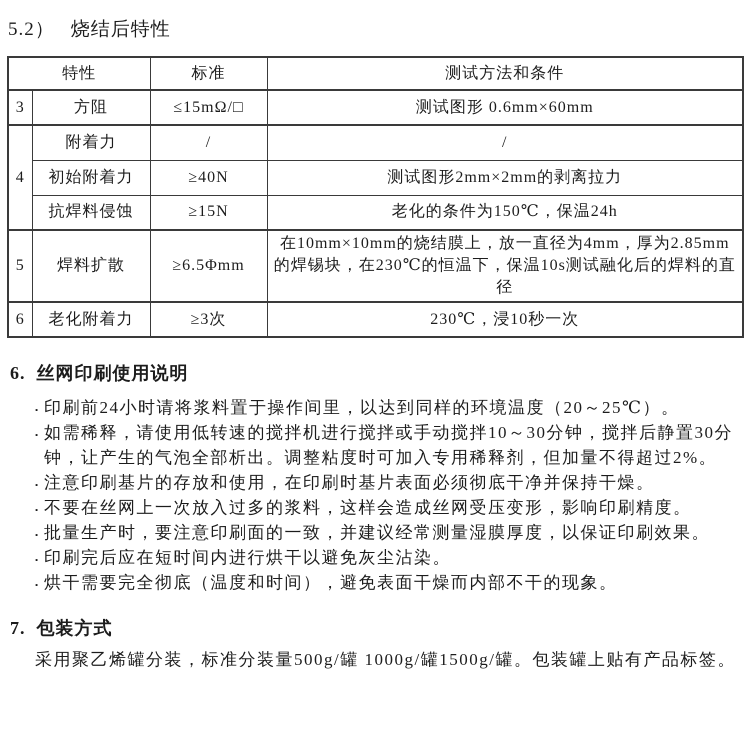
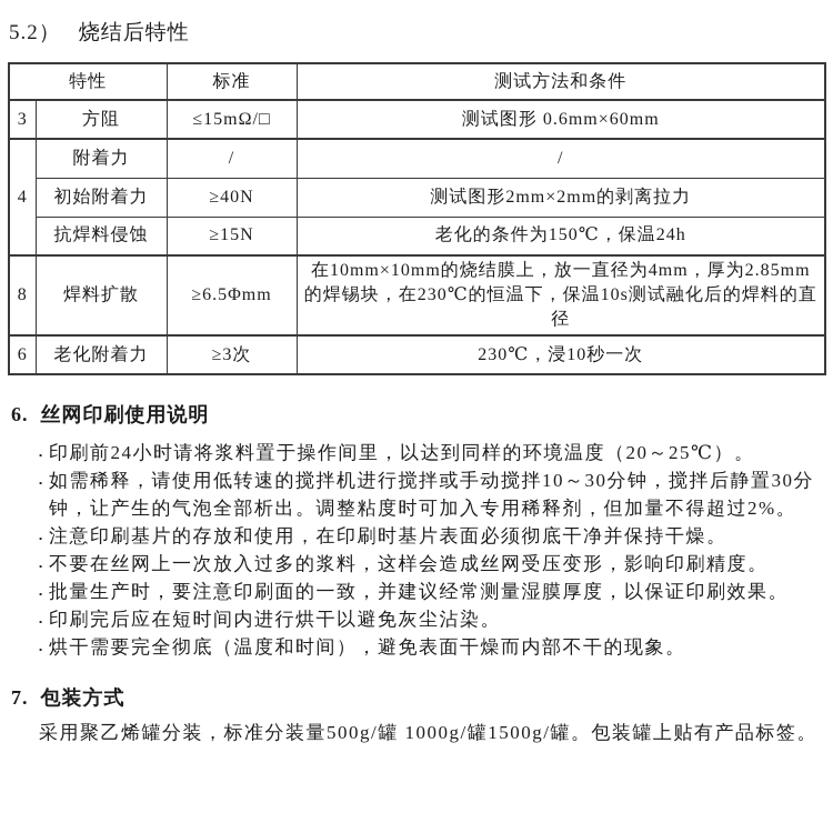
  5.2） 烧结后特性
  特性	标准	测试方法和条件
  3	方阻	≤15mΩ/□	测试图形 0.6mm×60mm
  4	附着力	/	/
  初始附着力	≥40N	测试图形2mm×2mm的剥离拉力
  抗焊料侵蚀	≥15N	老化的条件为150℃，保温24h
- 5	焊料扩散	≥6.5Φmm	在10mm×10mm的烧结膜上，放一直径为4mm，厚为2.85mm的焊锡块，在230℃的恒温下，保温10s测试融化后的焊料的直径
+ 8	焊料扩散	≥6.5Φmm	在10mm×10mm的烧结膜上，放一直径为4mm，厚为2.85mm的焊锡块，在230℃的恒温下，保温10s测试融化后的焊料的直径
  6	老化附着力	≥3次	230℃，浸10秒一次
  6. 丝网印刷使用说明
  ．
  印刷前24小时请将浆料置于操作间里，以达到同样的环境温度（20～25℃）。
  ．
  如需稀释，请使用低转速的搅拌机进行搅拌或手动搅拌10～30分钟，搅拌后静置30分钟，让产生的气泡全部析出。调整粘度时可加入专用稀释剂，但加量不得超过2%。
  ．
  注意印刷基片的存放和使用，在印刷时基片表面必须彻底干净并保持干燥。
  ．
  不要在丝网上一次放入过多的浆料，这样会造成丝网受压变形，影响印刷精度。
  ．
  批量生产时，要注意印刷面的一致，并建议经常测量湿膜厚度，以保证印刷效果。
  ．
  印刷完后应在短时间内进行烘干以避免灰尘沾染。
  ．
  烘干需要完全彻底（温度和时间），避免表面干燥而内部不干的现象。
  7. 包装方式
  采用聚乙烯罐分装，标准分装量500g/罐 1000g/罐1500g/罐。包装罐上贴有产品标签。
